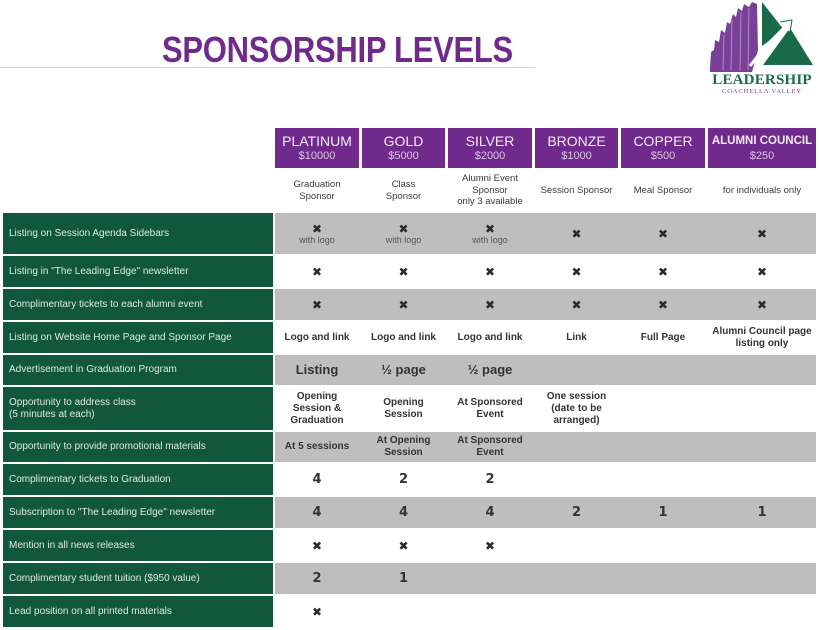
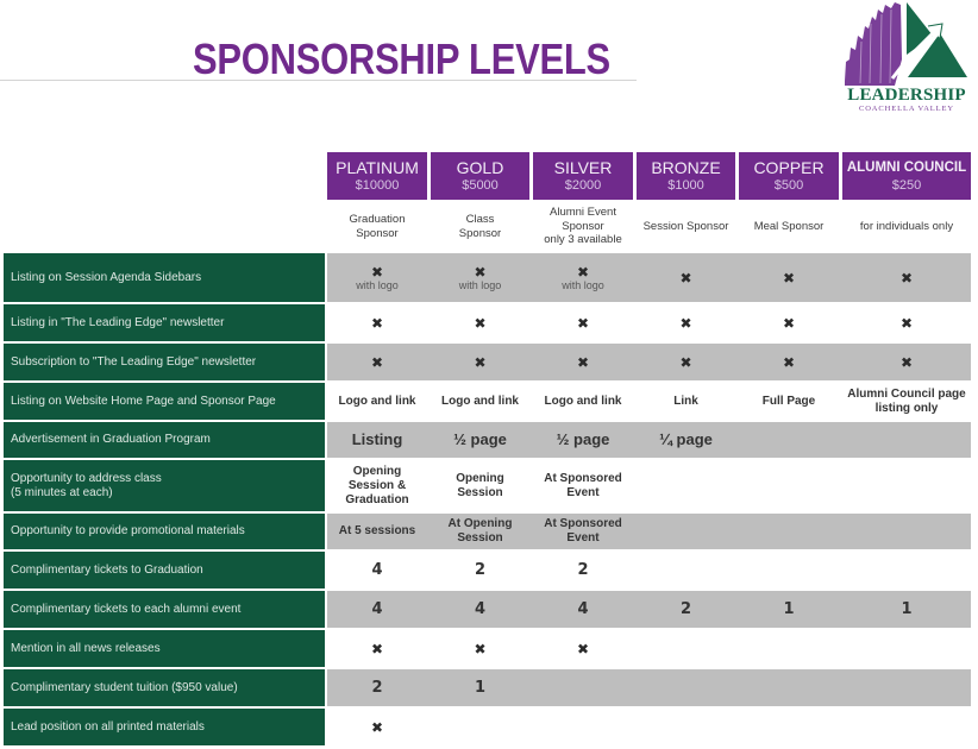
  SPONSORSHIP LEVELS
  LEADERSHIP
  PLATINUM
  $10000
  GOLD
  $5000
  SILVER
  $2000
  BRONZE
  $1000
  COPPER
  $500
  ALUMNI COUNCIL
  $250
  Graduation
  Sponsor
  Class
  Sponsor
  Alumni Event
  Sponsor
  only 3 available
  Session Sponsor
  Meal Sponsor
  for individuals only
  Listing on Session Agenda Sidebars
  ✖
  with logo
  ✖
  with logo
  ✖
  with logo
  ✖
  ✖
  ✖
  Listing in "The Leading Edge" newsletter
  ✖
  ✖
  ✖
  ✖
  ✖
  ✖
- Complimentary tickets to each alumni event
+ Subscription to "The Leading Edge" newsletter
  ✖
  ✖
  ✖
  ✖
  ✖
  ✖
  Listing on Website Home Page and Sponsor Page
  Logo and link
  Logo and link
  Logo and link
  Link
  Full Page
  Alumni Council page
  listing only
  Advertisement in Graduation Program
  Listing
  ½ page
  ½ page
+ ¼ page
  Opportunity to address class
  (5 minutes at each)
  Opening
  Session &
  Graduation
  Opening
  Session
  At Sponsored
  Event
- One session
- (date to be
- arranged)
  Opportunity to provide promotional materials
  At 5 sessions
  At Opening
  Session
  At Sponsored
  Event
  Complimentary tickets to Graduation
  4
  2
  2
- Subscription to "The Leading Edge" newsletter
+ Complimentary tickets to each alumni event
  4
  4
  4
  2
  1
  1
  Mention in all news releases
  ✖
  ✖
  ✖
  Complimentary student tuition ($950 value)
  2
  1
  Lead position on all printed materials
  ✖
